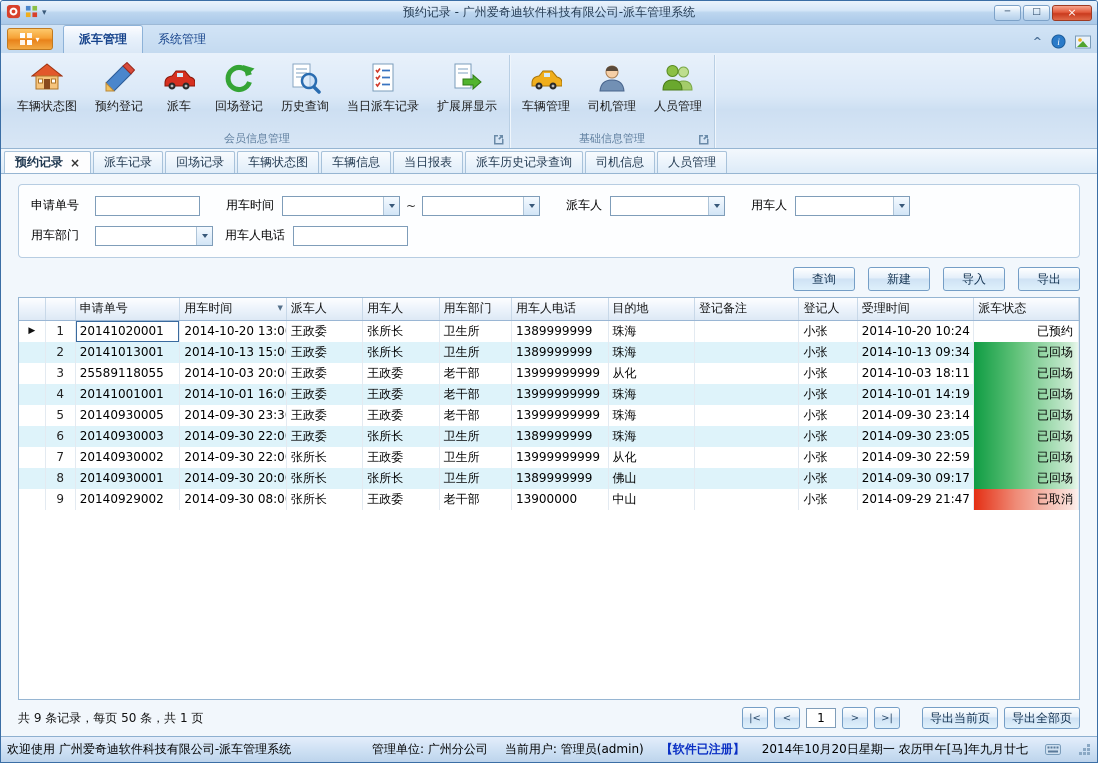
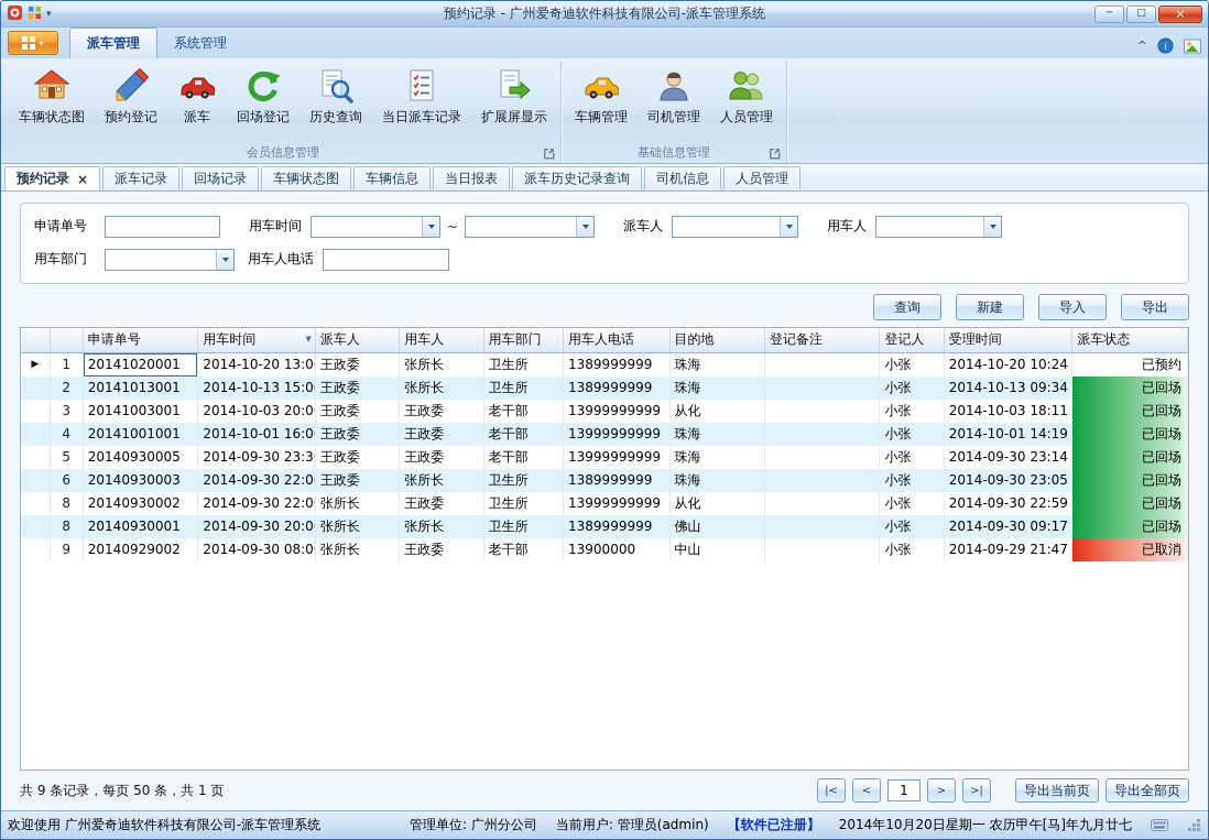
  ▾
  预约记录 - 广州爱奇迪软件科技有限公司-派车管理系统
  ─
  □
  ×
  ▾
  派车管理
  系统管理
  ^
  i
  车辆状态图
  预约登记
  派车
  回场登记
  历史查询
  当日派车记录
  扩展屏显示
  会员信息管理
  车辆管理
  司机管理
  人员管理
  基础信息管理
  预约记录
  ×
  派车记录
  回场记录
  车辆状态图
  车辆信息
  当日报表
  派车历史记录查询
  司机信息
  人员管理
  申请单号
  用车时间
  ~
  派车人
  用车人
  用车部门
  用车人电话
  查询
  新建
  导入
  导出
  		申请单号	用车时间 ▼	派车人	用车人	用车部门	用车人电话	目的地	登记备注	登记人	受理时间	派车状态
  ▶	1	20141020001	2014-10-20 13:0	王政委	张所长	卫生所	1389999999	珠海		小张	2014-10-20 10:24	已预约
  	2	20141013001	2014-10-13 15:0	王政委	张所长	卫生所	1389999999	珠海		小张	2014-10-13 09:34	已回场
- 	3	25589118055	2014-10-03 20:0	王政委	王政委	老干部	13999999999	从化		小张	2014-10-03 18:11	已回场
+ 	3	20141003001	2014-10-03 20:0	王政委	王政委	老干部	13999999999	从化		小张	2014-10-03 18:11	已回场
  	4	20141001001	2014-10-01 16:0	王政委	王政委	老干部	13999999999	珠海		小张	2014-10-01 14:19	已回场
  	5	20140930005	2014-09-30 23:3	王政委	王政委	老干部	13999999999	珠海		小张	2014-09-30 23:14	已回场
  	6	20140930003	2014-09-30 22:0	王政委	张所长	卫生所	1389999999	珠海		小张	2014-09-30 23:05	已回场
- 	7	20140930002	2014-09-30 22:0	张所长	王政委	卫生所	13999999999	从化		小张	2014-09-30 22:59	已回场
+ 	8	20140930002	2014-09-30 22:0	张所长	王政委	卫生所	13999999999	从化		小张	2014-09-30 22:59	已回场
  	8	20140930001	2014-09-30 20:0	张所长	张所长	卫生所	1389999999	佛山		小张	2014-09-30 09:17	已回场
  	9	20140929002	2014-09-30 08:0	张所长	王政委	老干部	13900000	中山		小张	2014-09-29 21:47	已取消
  共 9 条记录，每页 50 条，共 1 页
  |<
  <
  1
  >
  >|
  导出当前页
  导出全部页
  欢迎使用 广州爱奇迪软件科技有限公司-派车管理系统
  管理单位: 广州分公司
  当前用户: 管理员(admin)
  【软件已注册】
  2014年10月20日星期一 农历甲午[马]年九月廿七
